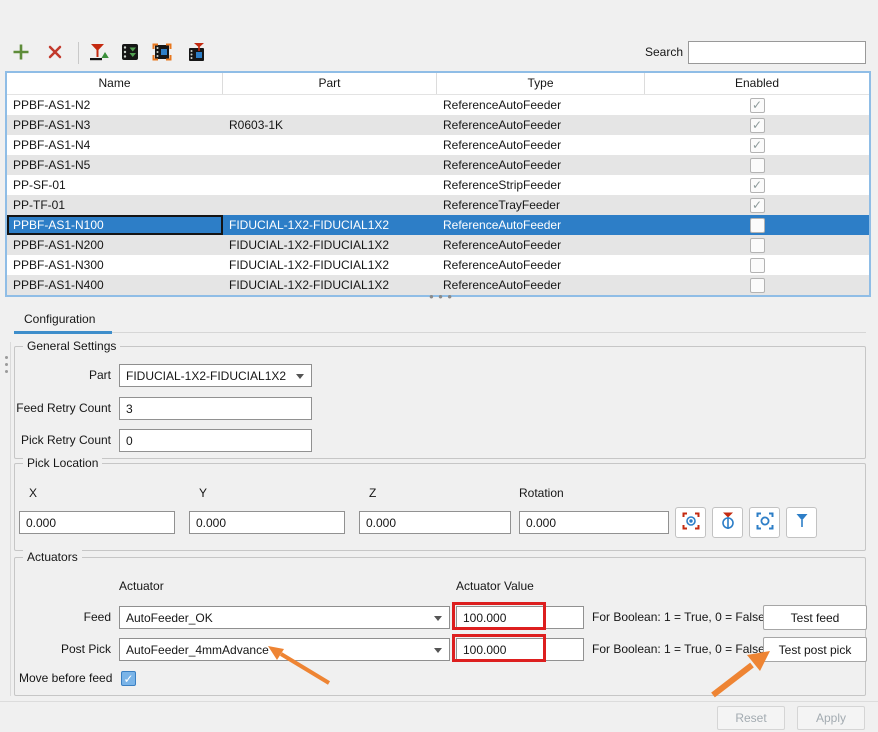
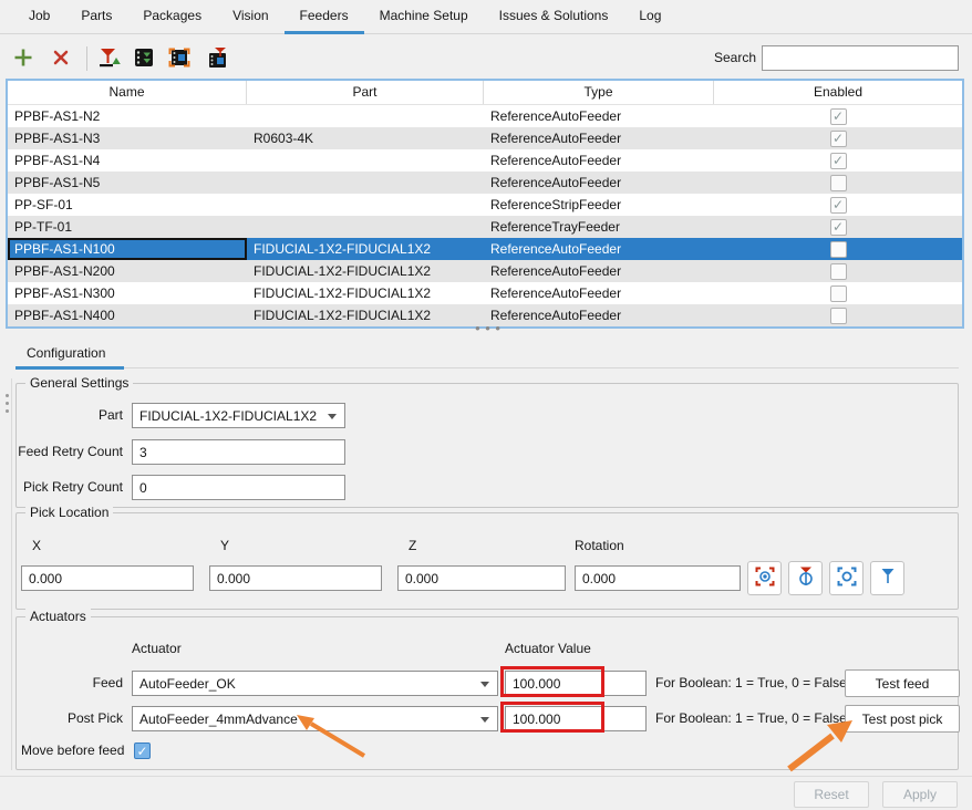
+ Job
+ Parts
+ Packages
+ Vision
+ Feeders
+ Machine Setup
+ Issues & Solutions
+ Log
  Search
  Name
  Part
  Type
  Enabled
  PPBF-AS1-N2
  ReferenceAutoFeeder
  PPBF-AS1-N3
- R0603-1K
+ R0603-4K
  ReferenceAutoFeeder
  PPBF-AS1-N4
  ReferenceAutoFeeder
  PPBF-AS1-N5
  ReferenceAutoFeeder
  PP-SF-01
  ReferenceStripFeeder
  PP-TF-01
  ReferenceTrayFeeder
  PPBF-AS1-N100
  FIDUCIAL-1X2-FIDUCIAL1X2
  ReferenceAutoFeeder
  PPBF-AS1-N200
  FIDUCIAL-1X2-FIDUCIAL1X2
  ReferenceAutoFeeder
  PPBF-AS1-N300
  FIDUCIAL-1X2-FIDUCIAL1X2
  ReferenceAutoFeeder
  PPBF-AS1-N400
  FIDUCIAL-1X2-FIDUCIAL1X2
  ReferenceAutoFeeder
  • • •
  Configuration
  General Settings
  Part
  FIDUCIAL-1X2-FIDUCIAL1X2
  Feed Retry Count
  3
  Pick Retry Count
  0
  Pick Location
  X
  Y
  Z
  Rotation
  0.000
  0.000
  0.000
  0.000
  Actuators
  Actuator
  Actuator Value
  Feed
  AutoFeeder_OK
  100.000
  For Boolean: 1 = True, 0 = False
  Test feed
  Post Pick
  AutoFeeder_4mmAdvance
  100.000
  For Boolean: 1 = True, 0 = False
  Test post pick
  Move before feed
  Reset
  Apply
